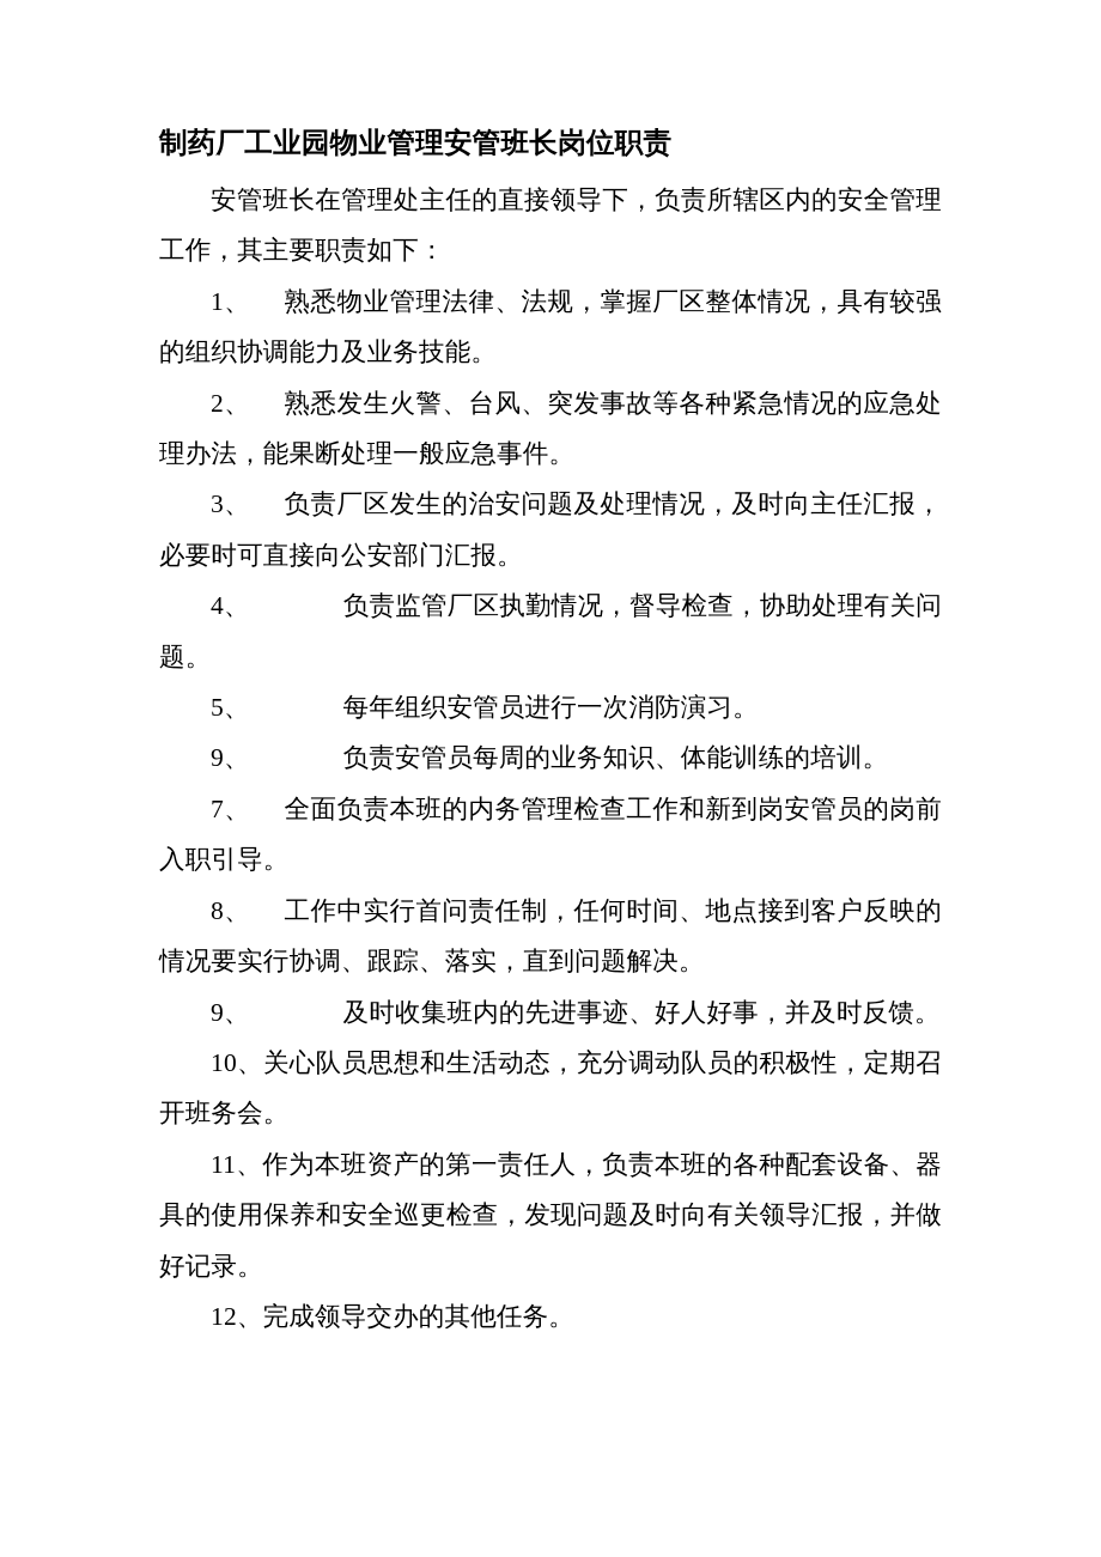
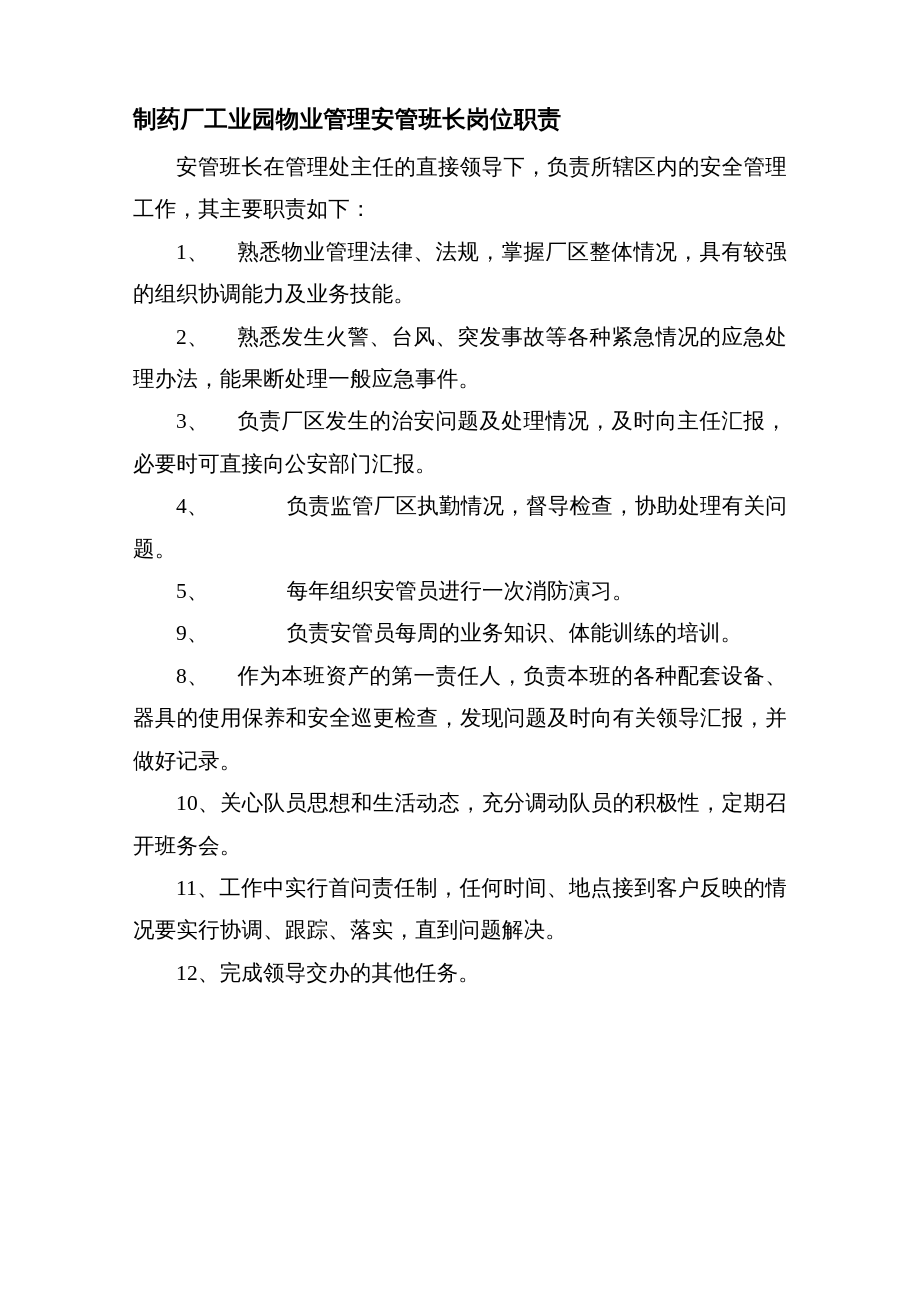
  制药厂工业园物业管理安管班长岗位职责
  安管班长在管理处主任的直接领导下，负责所辖区内的安全管理工作，其主要职责如下：
  1、 熟悉物业管理法律、法规，掌握厂区整体情况，具有较强的组织协调能力及业务技能。
  2、 熟悉发生火警、台风、突发事故等各种紧急情况的应急处理办法，能果断处理一般应急事件。
  3、 负责厂区发生的治安问题及处理情况，及时向主任汇报，必要时可直接向公安部门汇报。
  4、 负责监管厂区执勤情况，督导检查，协助处理有关问题。
  5、 每年组织安管员进行一次消防演习。
  9、 负责安管员每周的业务知识、体能训练的培训。
- 7、 全面负责本班的内务管理检查工作和新到岗安管员的岗前入职引导。
- 8、 工作中实行首问责任制，任何时间、地点接到客户反映的情况要实行协调、跟踪、落实，直到问题解决。
+ 8、 作为本班资产的第一责任人，负责本班的各种配套设备、器具的使用保养和安全巡更检查，发现问题及时向有关领导汇报，并做好记录。
- 9、 及时收集班内的先进事迹、好人好事，并及时反馈。
  10、关心队员思想和生活动态，充分调动队员的积极性，定期召开班务会。
- 11、作为本班资产的第一责任人，负责本班的各种配套设备、器具的使用保养和安全巡更检查，发现问题及时向有关领导汇报，并做好记录。
+ 11、工作中实行首问责任制，任何时间、地点接到客户反映的情况要实行协调、跟踪、落实，直到问题解决。
  12、完成领导交办的其他任务。
